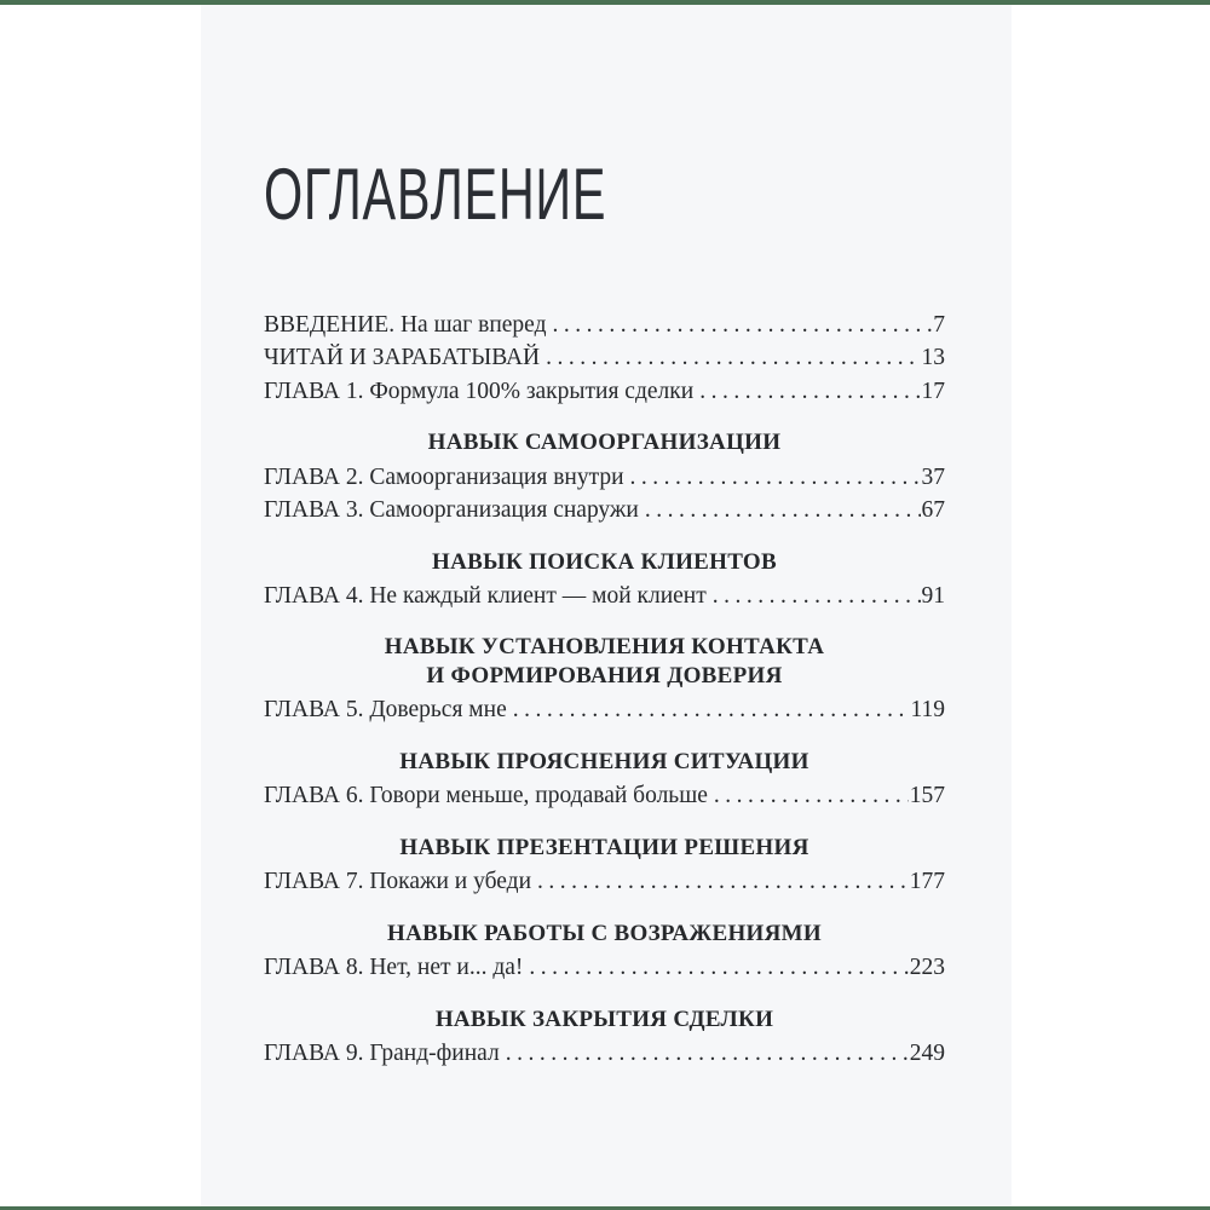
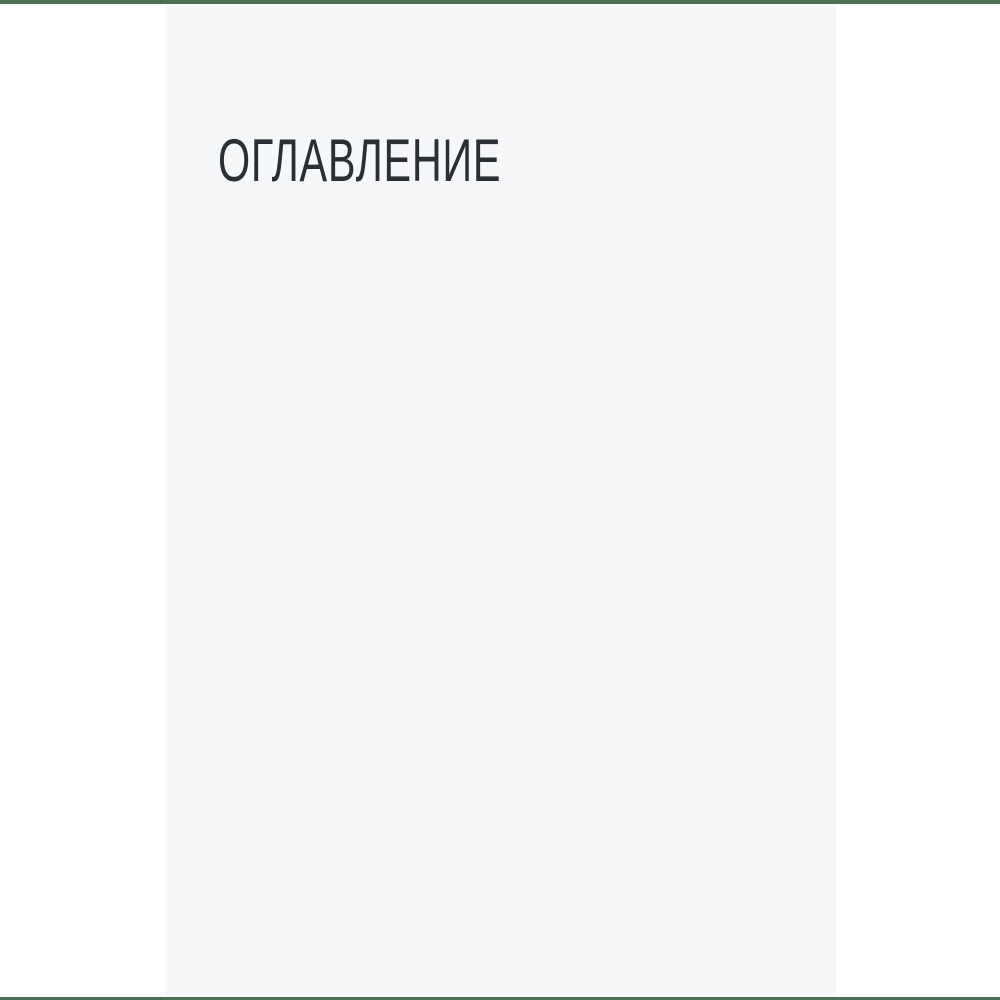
  ОГЛАВЛЕНИЕ
- ВВЕДЕНИЕ. На шаг вперед
- 7
- ЧИТАЙ И ЗАРАБАТЫВАЙ
- 13
- ГЛАВА 1. Формула 100% закрытия сделки
- 17
- НАВЫК САМООРГАНИЗАЦИИ
- ГЛАВА 2. Самоорганизация внутри
- 37
- ГЛАВА 3. Самоорганизация снаружи
- 67
- НАВЫК ПОИСКА КЛИЕНТОВ
- ГЛАВА 4. Не каждый клиент — мой клиент
- 91
- НАВЫК УСТАНОВЛЕНИЯ КОНТАКТА
- И ФОРМИРОВАНИЯ ДОВЕРИЯ
- ГЛАВА 5. Доверься мне
- 119
- НАВЫК ПРОЯСНЕНИЯ СИТУАЦИИ
- ГЛАВА 6. Говори меньше, продавай больше
- 157
- НАВЫК ПРЕЗЕНТАЦИИ РЕШЕНИЯ
- ГЛАВА 7. Покажи и убеди
- 177
- НАВЫК РАБОТЫ С ВОЗРАЖЕНИЯМИ
- ГЛАВА 8. Нет, нет и... да!
- 223
- НАВЫК ЗАКРЫТИЯ СДЕЛКИ
- ГЛАВА 9. Гранд-финал
- 249
